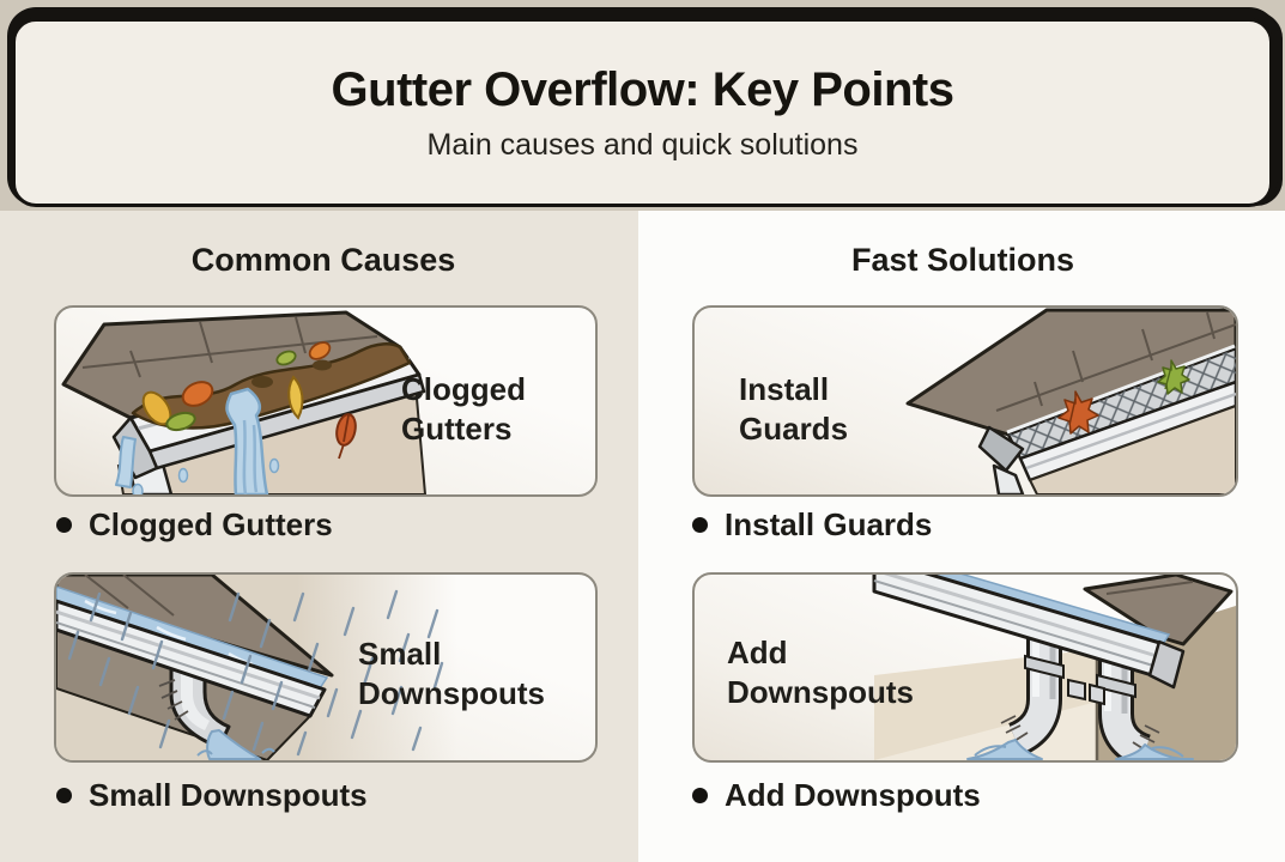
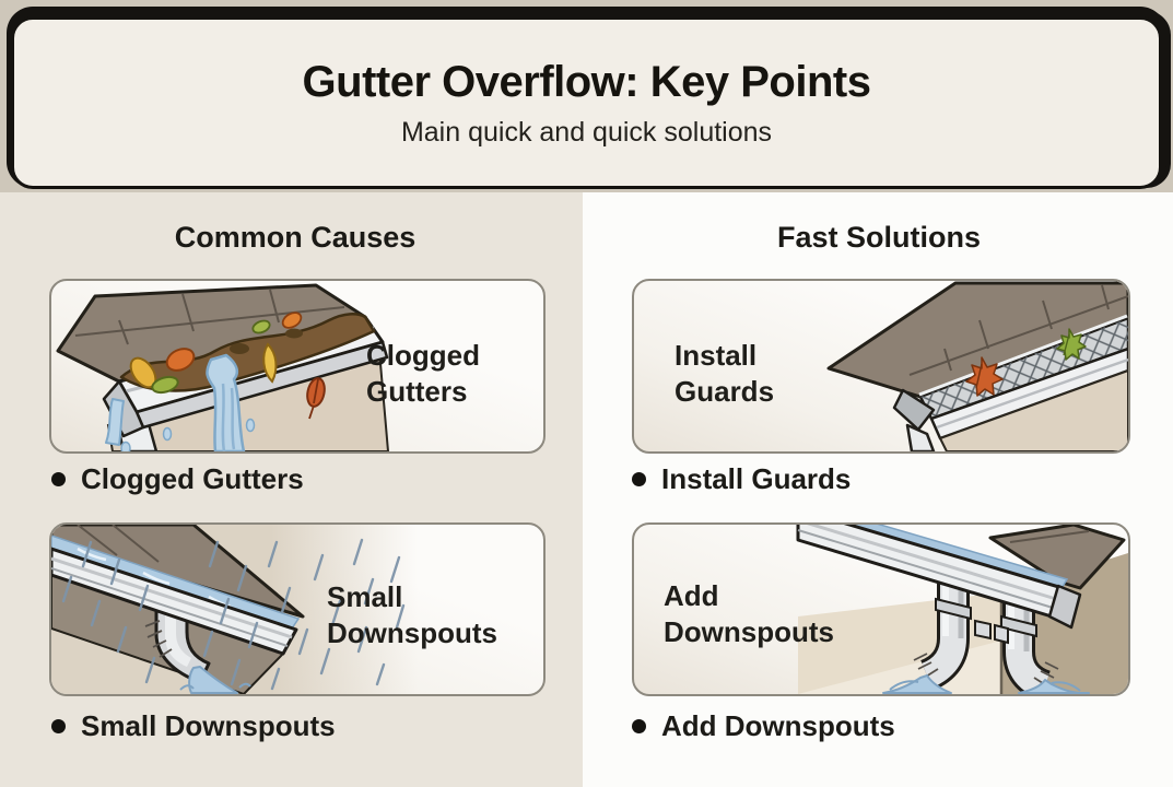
  Gutter Overflow: Key Points
- Main causes and quick solutions
+ Main quick and quick solutions
  Common Causes
  Fast Solutions
  Clogged Gutters
  Clogged Gutters
  Small Downspouts
  Small Downspouts
  Install Guards
  Install Guards
  Add Downspouts
  Add Downspouts
